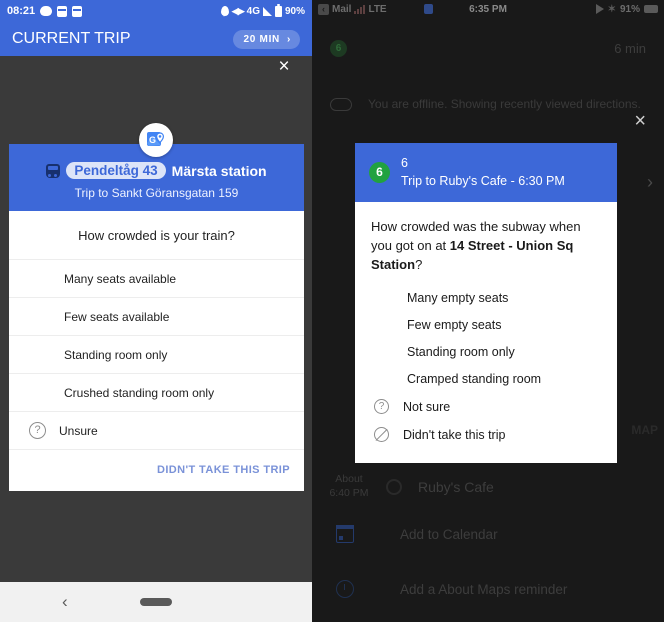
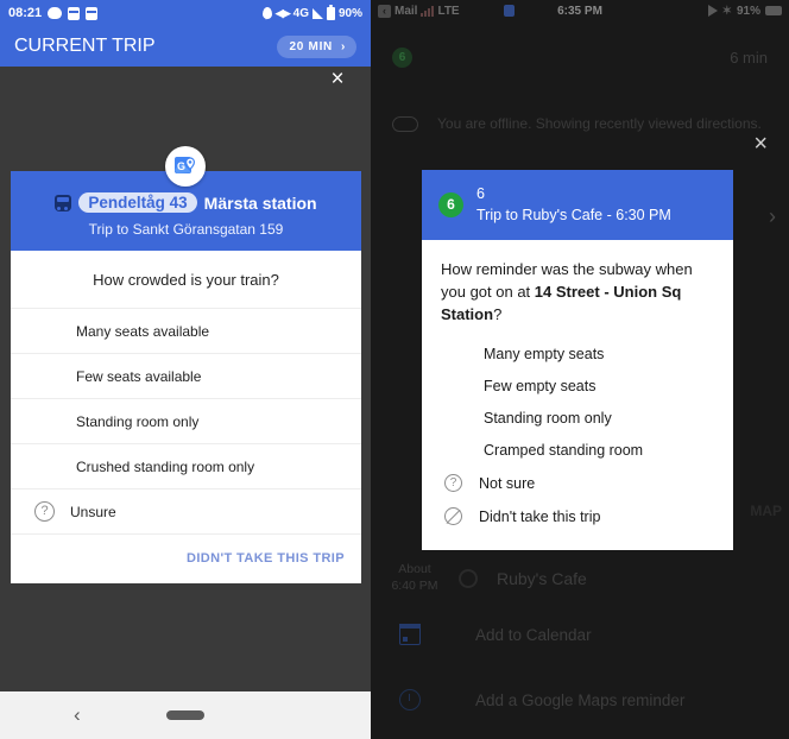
  08:21
  ◀▶
  4G
  90%
  CURRENT TRIP
  20 MIN
  ›
  ×
  G
  Pendeltåg 43
  Märsta station
  Trip to Sankt Göransgatan 159
  How crowded is your train?
  Many seats available
  Few seats available
  Standing room only
  Crushed standing room only
  ?
  Unsure
  DIDN'T TAKE THIS TRIP
  ‹
  ‹
  Mail
  LTE
  6:35 PM
  ✶
  91%
  6
  6 min
  You are offline. Showing recently viewed directions.
  ×
  ›
  6
  6
  Trip to Ruby's Cafe - 6:30 PM
- How crowded was the subway when you got on at 14 Street - Union Sq Station?
+ How reminder was the subway when you got on at 14 Street - Union Sq Station?
  Many empty seats
  Few empty seats
  Standing room only
  Cramped standing room
  ?
  Not sure
  Didn't take this trip
  About
  6:40 PM
  Ruby's Cafe
  Add to Calendar
- Add a About Maps reminder
+ Add a Google Maps reminder
